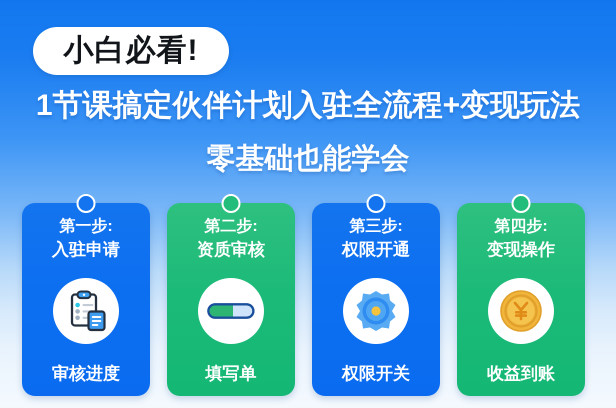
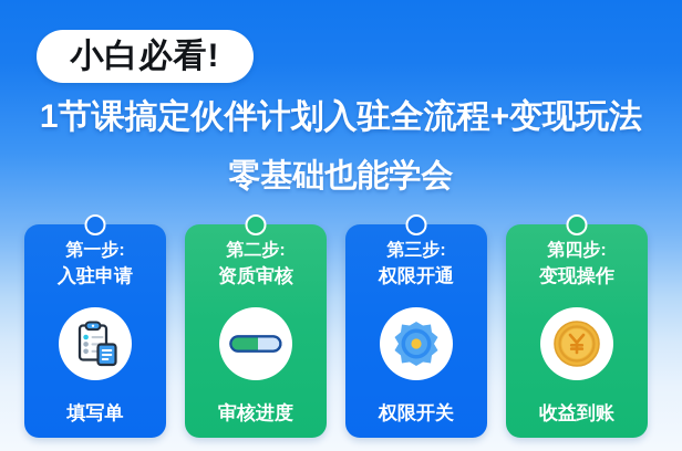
  小白必看!
  1节课搞定伙伴计划入驻全流程+变现玩法
  零基础也能学会
  第一步:
  入驻申请
- 审核进度
+ 填写单
  第二步:
  资质审核
- 填写单
+ 审核进度
  第三步:
  权限开通
  权限开关
  第四步:
  变现操作
  收益到账
